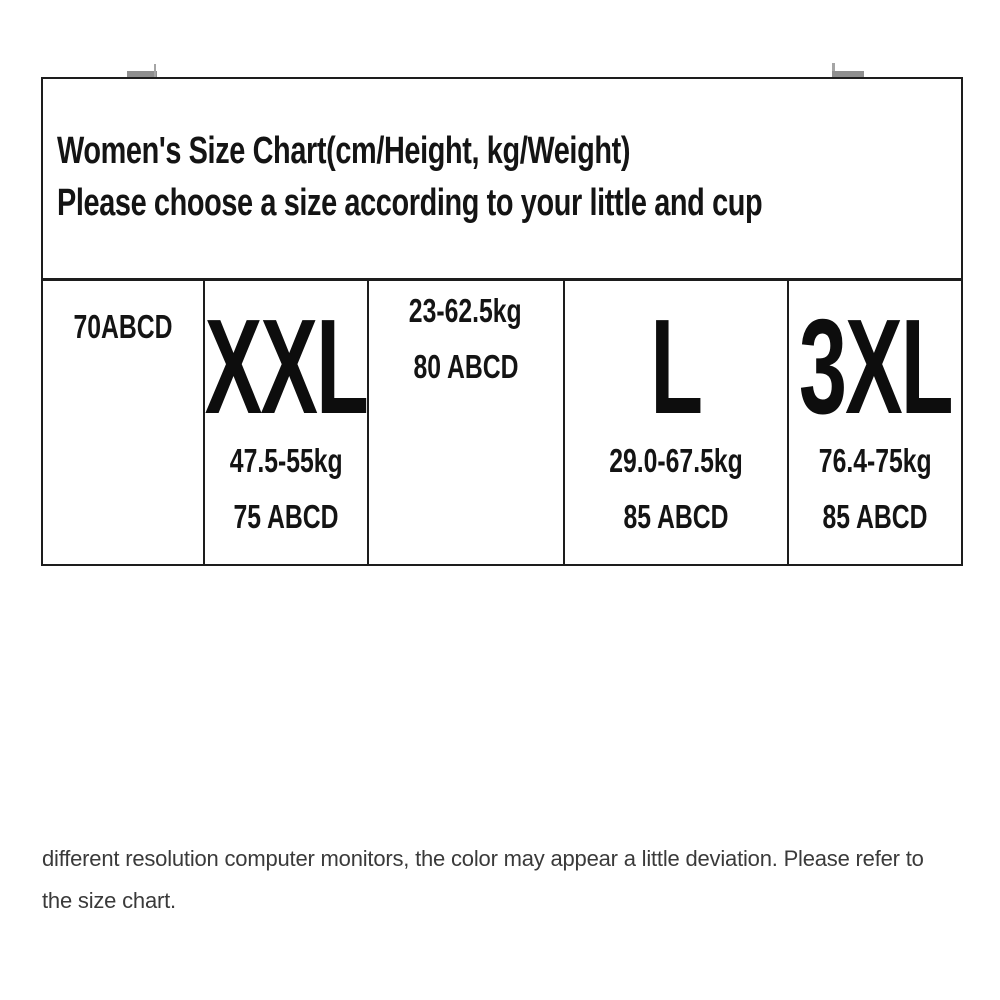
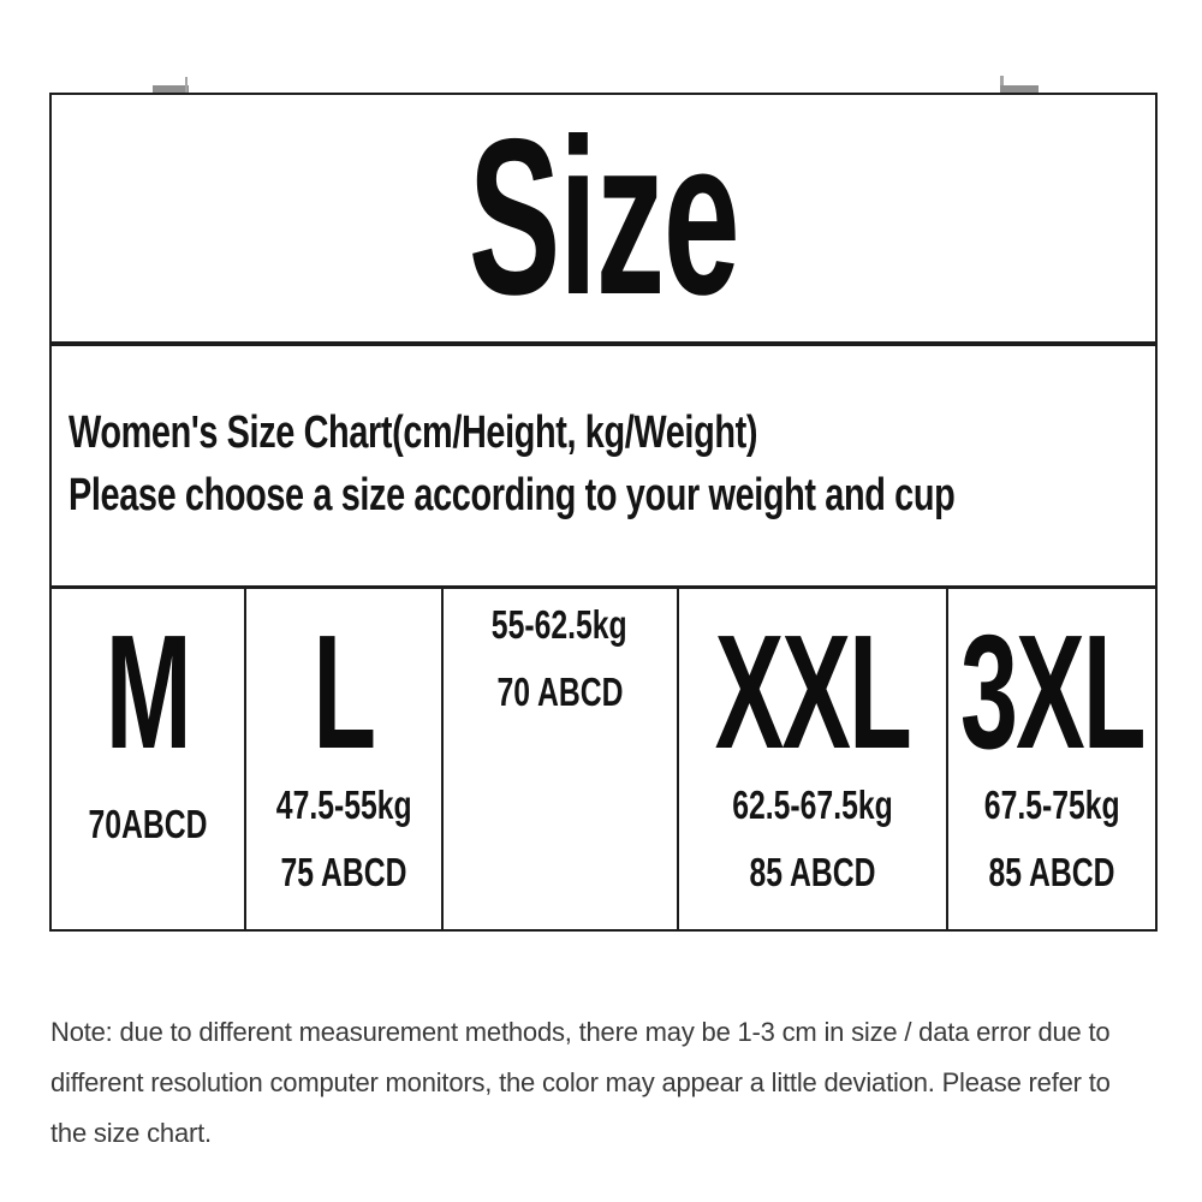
+ Size
  Women's Size Chart(cm/Height, kg/Weight)
- Please choose a size according to your little and cup
+ Please choose a size according to your weight and cup
+ M
  70ABCD
- XXL
+ L
  47.5-55kg
  75 ABCD
- 23-62.5kg
+ 55-62.5kg
- 80 ABCD
+ 70 ABCD
- L
+ XXL
- 29.0-67.5kg
+ 62.5-67.5kg
  85 ABCD
  3XL
- 76.4-75kg
+ 67.5-75kg
  85 ABCD
+ Note: due to different measurement methods, there may be 1-3 cm in size / data error due to
  different resolution computer monitors, the color may appear a little deviation. Please refer to
  the size chart.
